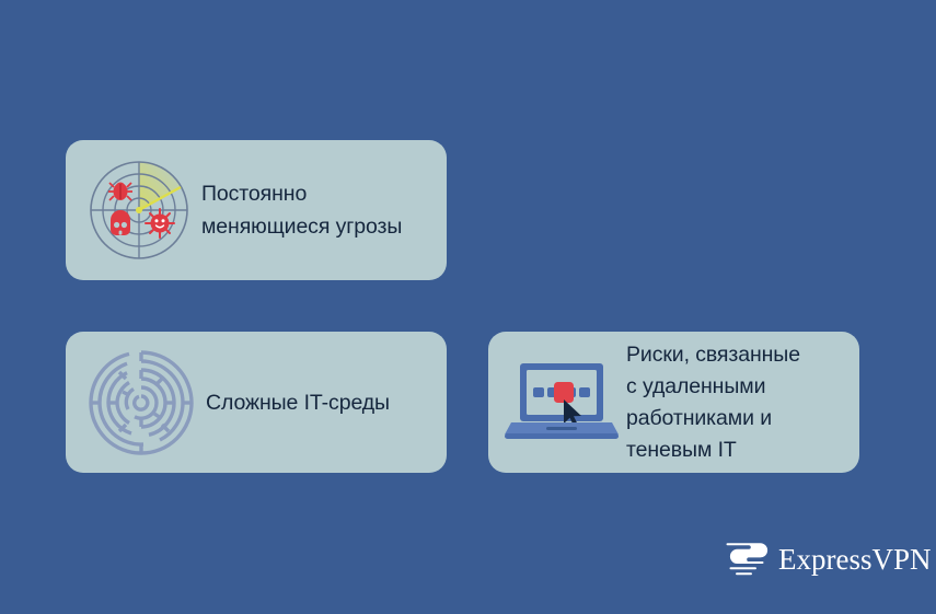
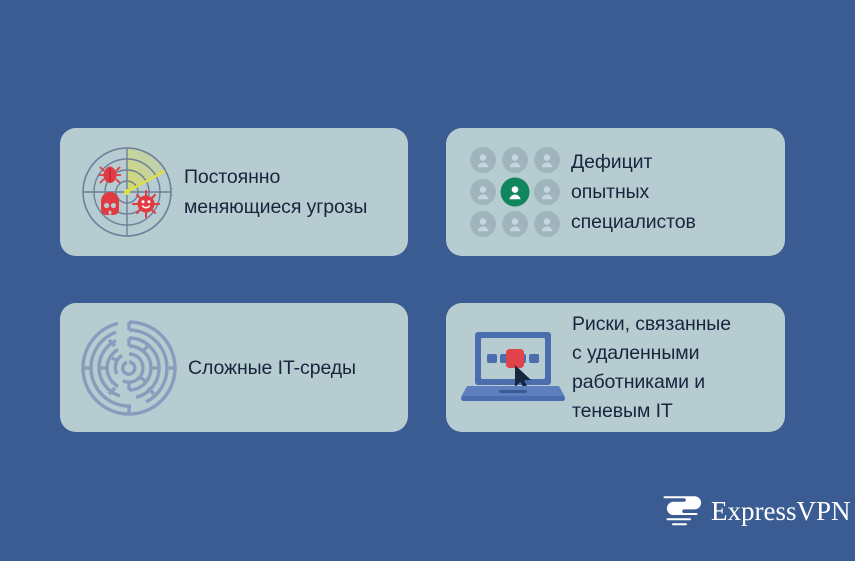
  Постоянно
  меняющиеся угрозы
+ Дефицит
+ опытных
+ специалистов
  Сложные IT-среды
  Риски, связанные
  с удаленными
  работниками и
  теневым IT
  ExpressVPN
